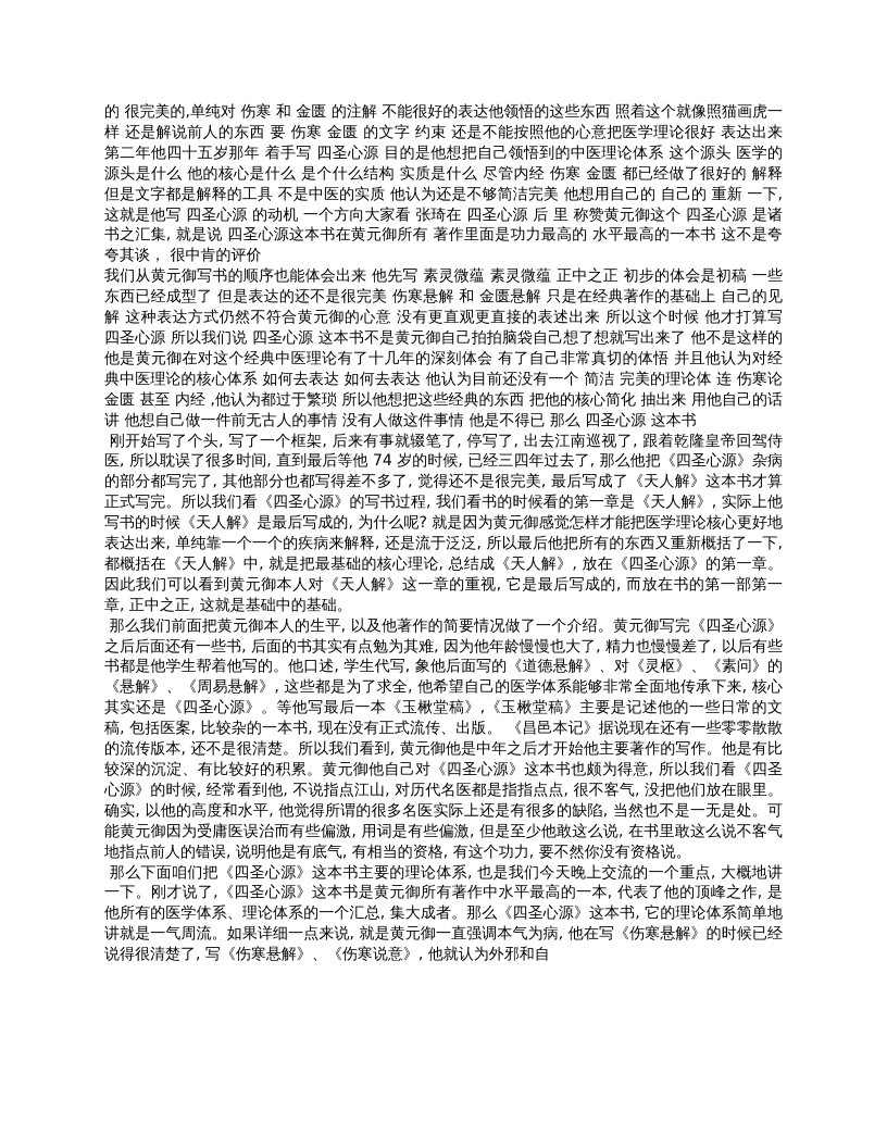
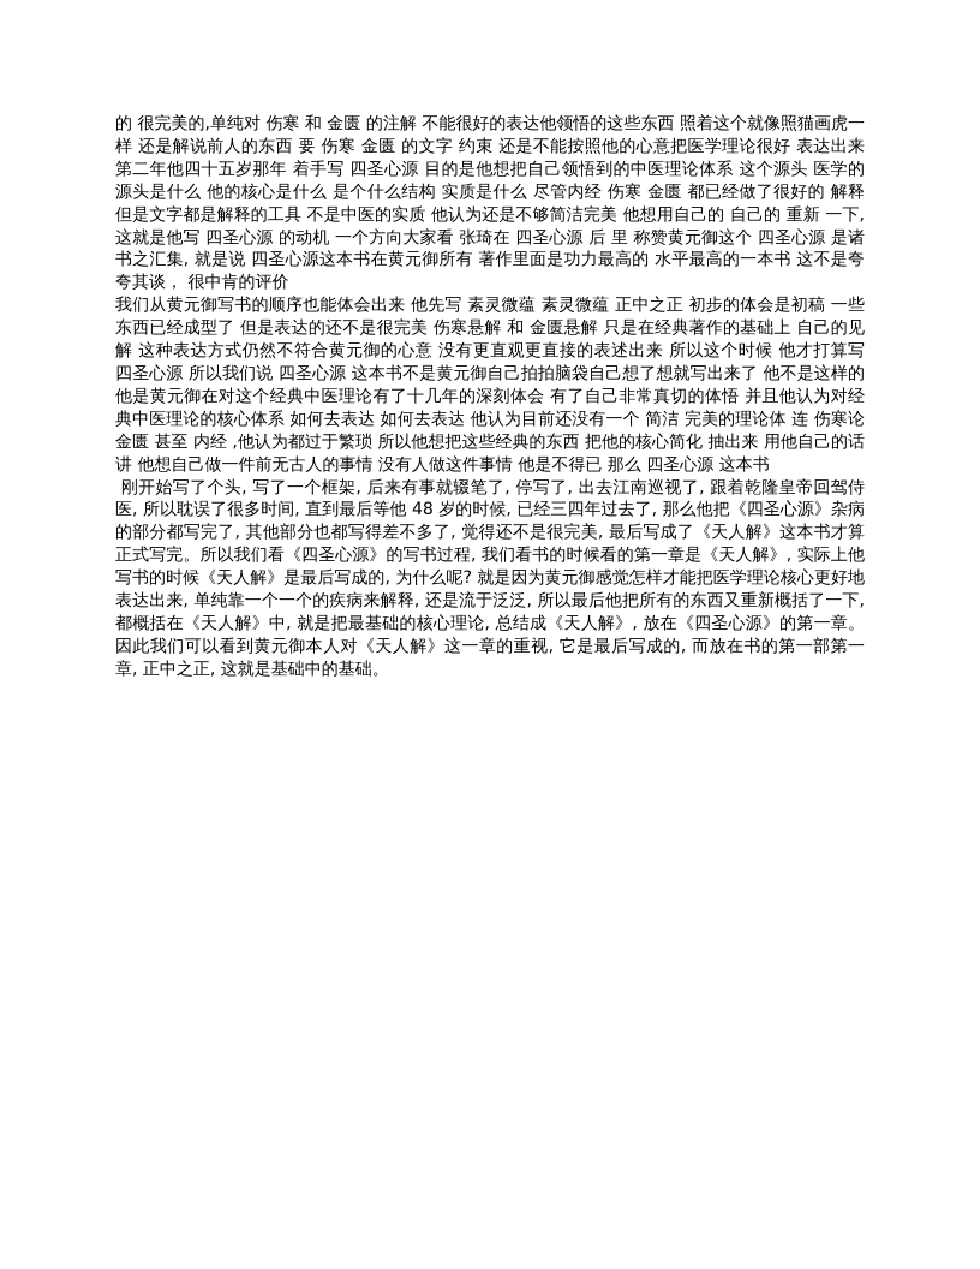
  的 很完美的,单纯对 伤寒 和 金匮 的注解 不能很好的表达他领悟的这些东西 照着这个就像照猫画虎一样 还是解说前人的东西 要 伤寒 金匮 的文字 约束 还是不能按照他的心意把医学理论很好 表达出来 第二年他四十五岁那年 着手写 四圣心源 目的是他想把自己领悟到的中医理论体系 这个源头 医学的源头是什么 他的核心是什么 是个什么结构 实质是什么 尽管内经 伤寒 金匮 都已经做了很好的 解释 但是文字都是解释的工具 不是中医的实质 他认为还是不够简洁完美 他想用自己的 自己的 重新 一下, 这就是他写 四圣心源 的动机 一个方向大家看 张琦在 四圣心源 后 里 称赞黄元御这个 四圣心源 是诸书之汇集, 就是说 四圣心源这本书在黄元御所有 著作里面是功力最高的 水平最高的一本书 这不是夸夸其谈， 很中肯的评价
  我们从黄元御写书的顺序也能体会出来 他先写 素灵微蕴 素灵微蕴 正中之正 初步的体会是初稿 一些东西已经成型了 但是表达的还不是很完美 伤寒悬解 和 金匮悬解 只是在经典著作的基础上 自己的见解 这种表达方式仍然不符合黄元御的心意 没有更直观更直接的表述出来 所以这个时候 他才打算写 四圣心源 所以我们说 四圣心源 这本书不是黄元御自己拍拍脑袋自己想了想就写出来了 他不是这样的 他是黄元御在对这个经典中医理论有了十几年的深刻体会 有了自己非常真切的体悟 并且他认为对经典中医理论的核心体系 如何去表达 如何去表达 他认为目前还没有一个 简洁 完美的理论体 连 伤寒论 金匮 甚至 内经 ,他认为都过于繁琐 所以他想把这些经典的东西 把他的核心简化 抽出来 用他自己的话讲 他想自己做一件前无古人的事情 没有人做这件事情 他是不得已 那么 四圣心源 这本书
- 刚开始写了个头, 写了一个框架, 后来有事就辍笔了, 停写了, 出去江南巡视了, 跟着乾隆皇帝回驾侍医, 所以耽误了很多时间, 直到最后等他 74 岁的时候, 已经三四年过去了, 那么他把《四圣心源》杂病的部分都写完了, 其他部分也都写得差不多了, 觉得还不是很完美, 最后写成了《天人解》这本书才算正式写完。所以我们看《四圣心源》的写书过程, 我们看书的时候看的第一章是《天人解》, 实际上他写书的时候《天人解》是最后写成的, 为什么呢? 就是因为黄元御感觉怎样才能把医学理论核心更好地表达出来, 单纯靠一个一个的疾病来解释, 还是流于泛泛, 所以最后他把所有的东西又重新概括了一下, 都概括在《天人解》中, 就是把最基础的核心理论, 总结成《天人解》, 放在《四圣心源》的第一章。因此我们可以看到黄元御本人对《天人解》这一章的重视, 它是最后写成的, 而放在书的第一部第一章, 正中之正, 这就是基础中的基础。
+ 刚开始写了个头, 写了一个框架, 后来有事就辍笔了, 停写了, 出去江南巡视了, 跟着乾隆皇帝回驾侍医, 所以耽误了很多时间, 直到最后等他 48 岁的时候, 已经三四年过去了, 那么他把《四圣心源》杂病的部分都写完了, 其他部分也都写得差不多了, 觉得还不是很完美, 最后写成了《天人解》这本书才算正式写完。所以我们看《四圣心源》的写书过程, 我们看书的时候看的第一章是《天人解》, 实际上他写书的时候《天人解》是最后写成的, 为什么呢? 就是因为黄元御感觉怎样才能把医学理论核心更好地表达出来, 单纯靠一个一个的疾病来解释, 还是流于泛泛, 所以最后他把所有的东西又重新概括了一下, 都概括在《天人解》中, 就是把最基础的核心理论, 总结成《天人解》, 放在《四圣心源》的第一章。因此我们可以看到黄元御本人对《天人解》这一章的重视, 它是最后写成的, 而放在书的第一部第一章, 正中之正, 这就是基础中的基础。
- 那么我们前面把黄元御本人的生平, 以及他著作的简要情况做了一个介绍。黄元御写完《四圣心源》之后后面还有一些书, 后面的书其实有点勉为其难, 因为他年龄慢慢也大了, 精力也慢慢差了, 以后有些书都是他学生帮着他写的。他口述, 学生代写, 象他后面写的《道德悬解》、对《灵枢》、《素问》的《悬解》、《周易悬解》, 这些都是为了求全, 他希望自己的医学体系能够非常全面地传承下来, 核心其实还是《四圣心源》。等他写最后一本《玉楸堂稿》,《玉楸堂稿》主要是记述他的一些日常的文稿, 包括医案, 比较杂的一本书, 现在没有正式流传、出版。 《昌邑本记》据说现在还有一些零零散散的流传版本, 还不是很清楚。所以我们看到, 黄元御他是中年之后才开始他主要著作的写作。他是有比较深的沉淀、有比较好的积累。黄元御他自己对《四圣心源》这本书也颇为得意, 所以我们看《四圣心源》的时候, 经常看到他, 不说指点江山, 对历代名医都是指指点点, 很不客气, 没把他们放在眼里。确实, 以他的高度和水平, 他觉得所谓的很多名医实际上还是有很多的缺陷, 当然也不是一无是处。可能黄元御因为受庸医误治而有些偏激, 用词是有些偏激, 但是至少他敢这么说, 在书里敢这么说不客气地指点前人的错误, 说明他是有底气, 有相当的资格, 有这个功力, 要不然你没有资格说。
- 那么下面咱们把《四圣心源》这本书主要的理论体系, 也是我们今天晚上交流的一个重点, 大概地讲一下。刚才说了,《四圣心源》这本书是黄元御所有著作中水平最高的一本, 代表了他的顶峰之作, 是他所有的医学体系、理论体系的一个汇总, 集大成者。那么《四圣心源》这本书, 它的理论体系简单地讲就是一气周流。如果详细一点来说, 就是黄元御一直强调本气为病, 他在写《伤寒悬解》的时候已经说得很清楚了, 写《伤寒悬解》、《伤寒说意》, 他就认为外邪和自
